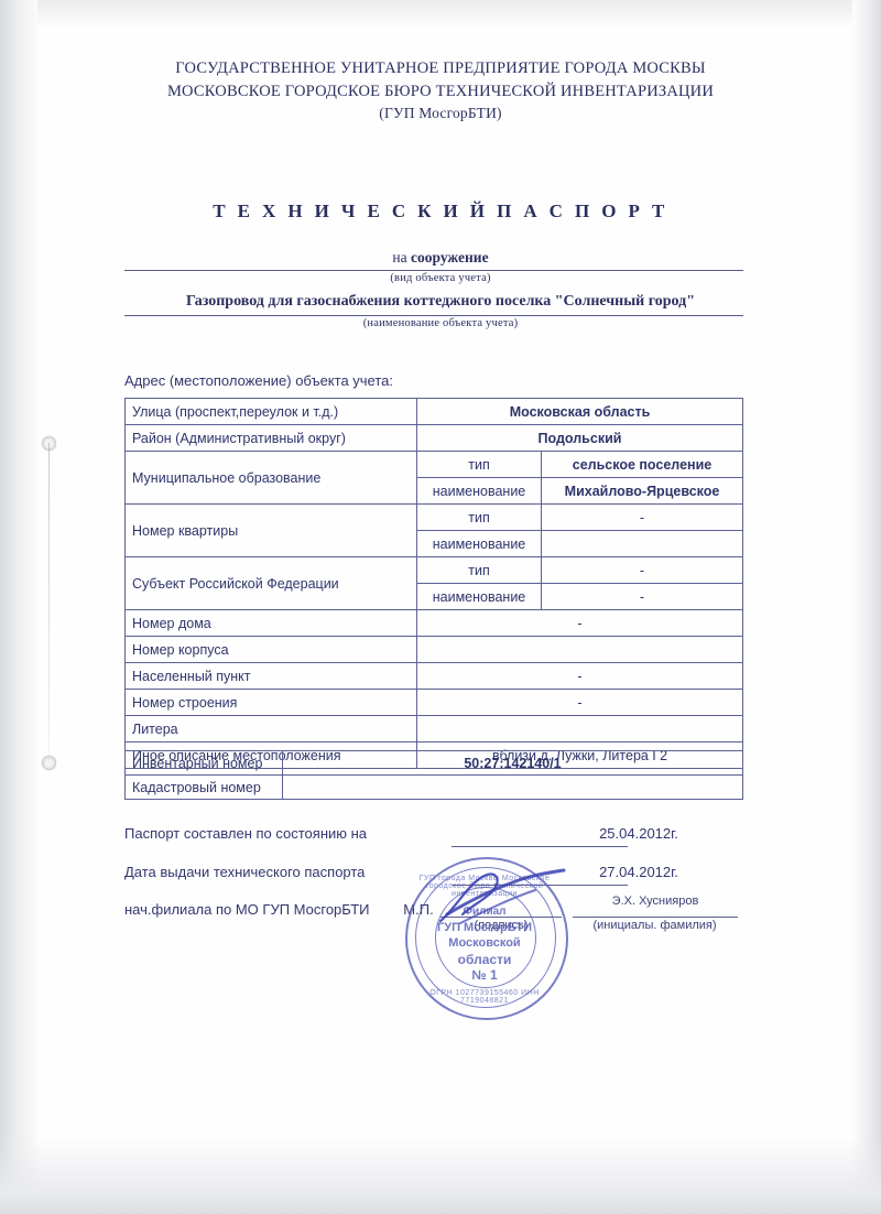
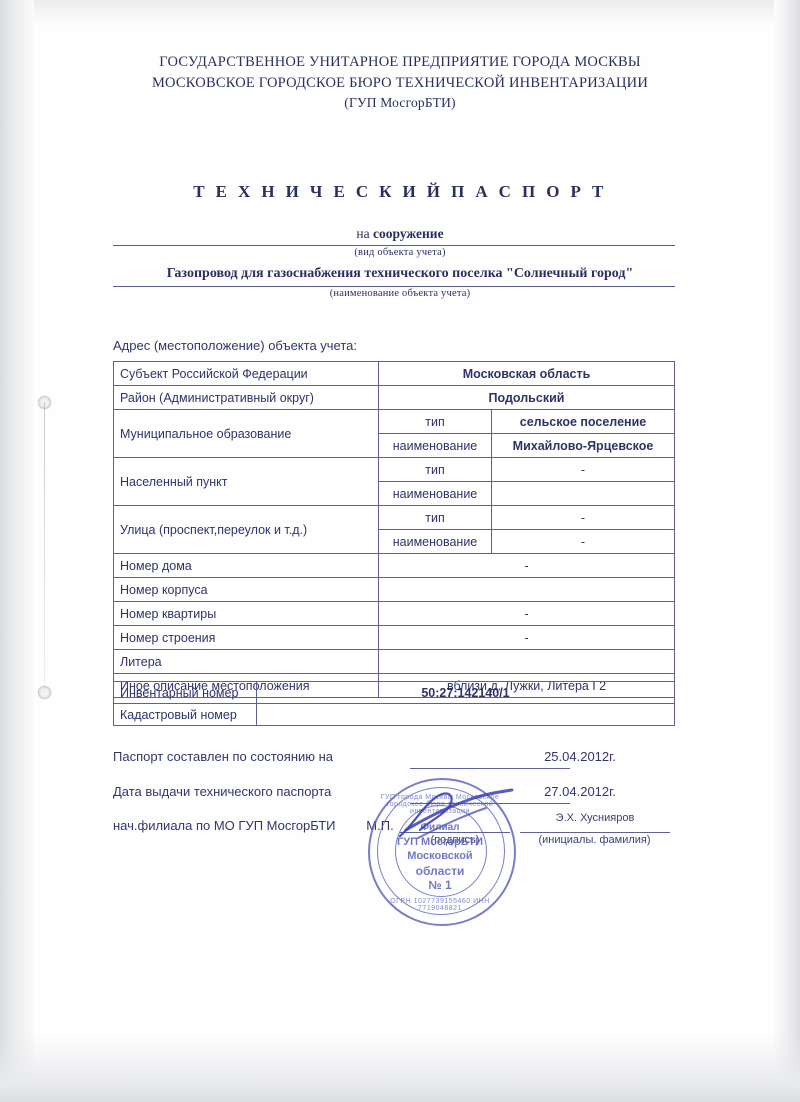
  ГОСУДАРСТВЕННОЕ УНИТАРНОЕ ПРЕДПРИЯТИЕ ГОРОДА МОСКВЫ
  МОСКОВСКОЕ ГОРОДСКОЕ БЮРО ТЕХНИЧЕСКОЙ ИНВЕНТАРИЗАЦИИ
  (ГУП МосгорБТИ)
  Т Е Х Н И Ч Е С К И Й П А С П О Р Т
  на сооружение
  (вид объекта учета)
- Газопровод для газоснабжения коттеджного поселка "Солнечный город"
+ Газопровод для газоснабжения технического поселка "Солнечный город"
  (наименование объекта учета)
  Адрес (местоположение) объекта учета:
- Улица (проспект,переулок и т.д.)	Московская область
+ Субъект Российской Федерации	Московская область
  Район (Административный округ)	Подольский
  Муниципальное образование	тип	сельское поселение
  наименование	Михайлово-Ярцевское
- Номер квартиры	тип	-
+ Населенный пункт	тип	-
  наименование
- Субъект Российской Федерации	тип	-
+ Улица (проспект,переулок и т.д.)	тип	-
  наименование	-
  Номер дома	-
  Номер корпуса
- Населенный пункт	-
+ Номер квартиры	-
  Номер строения	-
  Литера
  Иное описание местоположения	вблизи д. Лужки, Литера Г2
  Инвентарный номер	50:27:142140/1
  Кадастровый номер
  Паспорт составлен по состоянию на
  25.04.2012г.
  Дата выдачи технического паспорта
  27.04.2012г.
  нач.филиала по МО ГУП МосгорБТИ
  М.П.
  (подпись)
  Э.Х. Хуснияров
  (инициалы. фамилия)
  Филиал
  ГУП МосгорБТИ
  Московской
  области
  № 1
